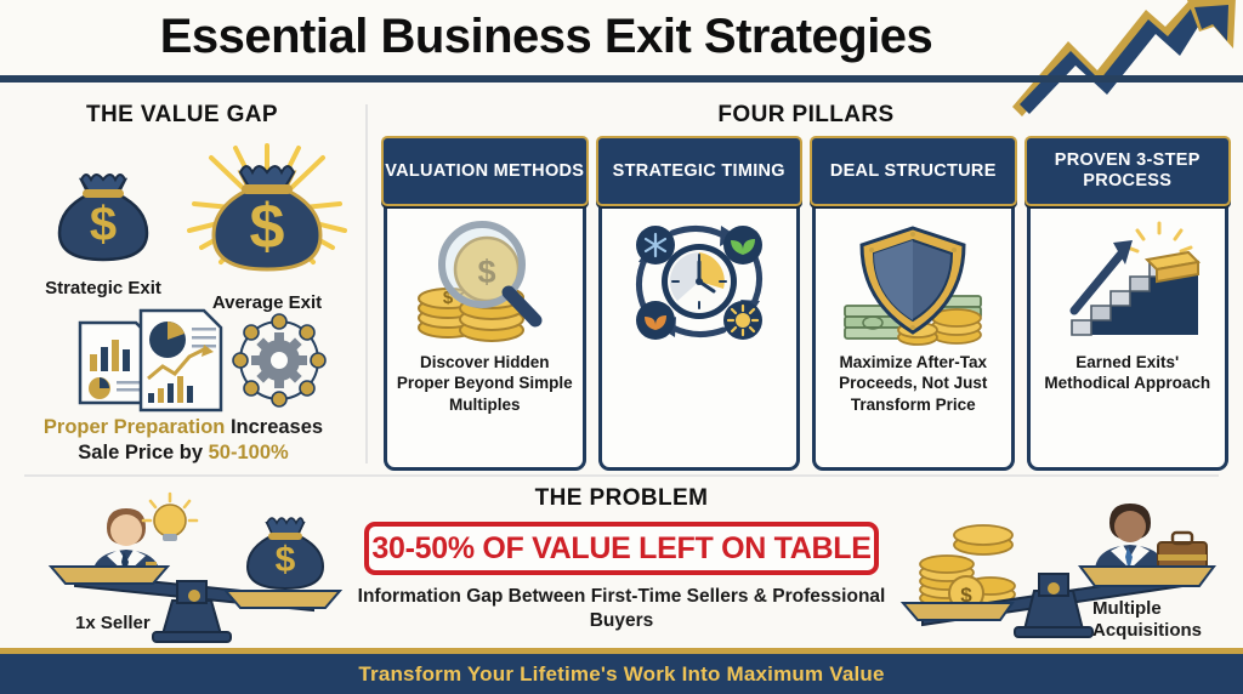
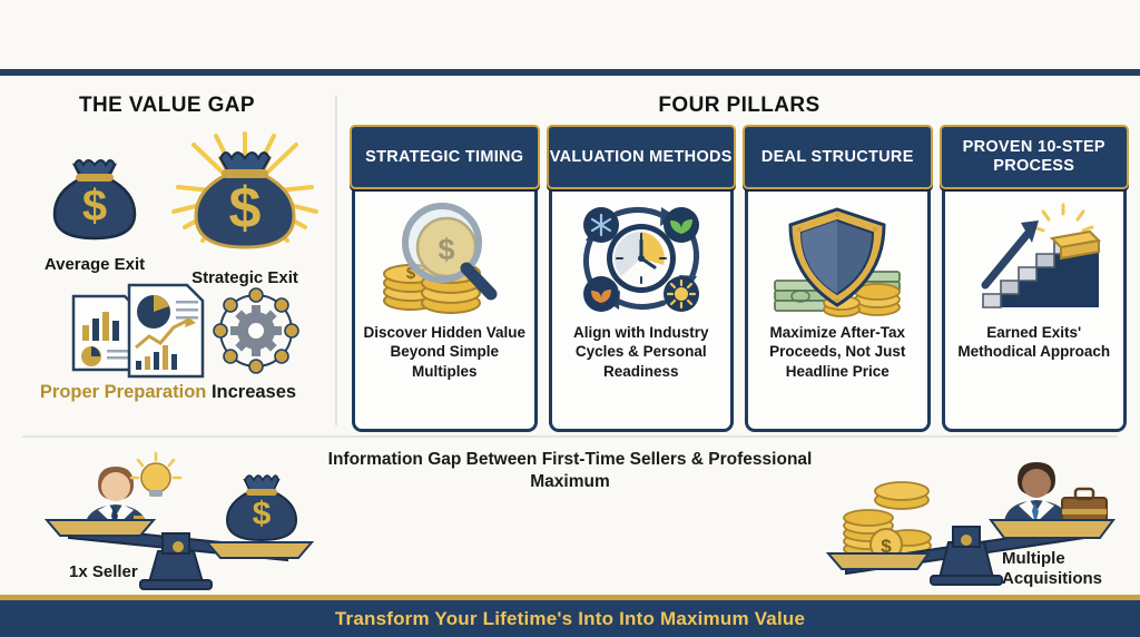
- Essential Business Exit Strategies
  THE VALUE GAP
  $
- Strategic Exit
+ Average Exit
  $
- Average Exit
+ Strategic Exit
  Proper Preparation Increases
- Sale Price by 50-100%
  FOUR PILLARS
- VALUATION METHODS
+ STRATEGIC TIMING
  $
  $
- Discover Hidden Proper Beyond Simple Multiples
+ Discover Hidden Value Beyond Simple Multiples
- STRATEGIC TIMING
+ VALUATION METHODS
+ Align with Industry Cycles & Personal Readiness
  DEAL STRUCTURE
- Maximize After-Tax Proceeds, Not Just Transform Price
+ Maximize After-Tax Proceeds, Not Just Headline Price
- PROVEN 3-STEP PROCESS
+ PROVEN 10-STEP PROCESS
  Earned Exits' Methodical Approach
  $
  1x Seller
- THE PROBLEM
- 30-50% OF VALUE LEFT ON TABLE
- Information Gap Between First-Time Sellers & Professional Buyers
+ Information Gap Between First-Time Sellers & Professional Maximum
  $
  Multiple Acquisitions
- Transform Your Lifetime's Work Into Maximum Value
+ Transform Your Lifetime's Into Into Maximum Value
